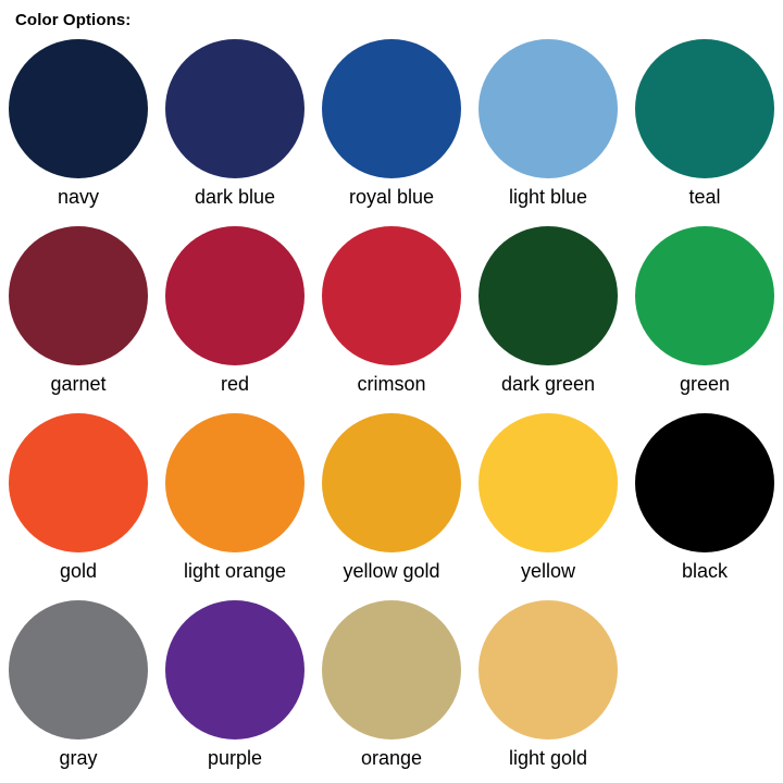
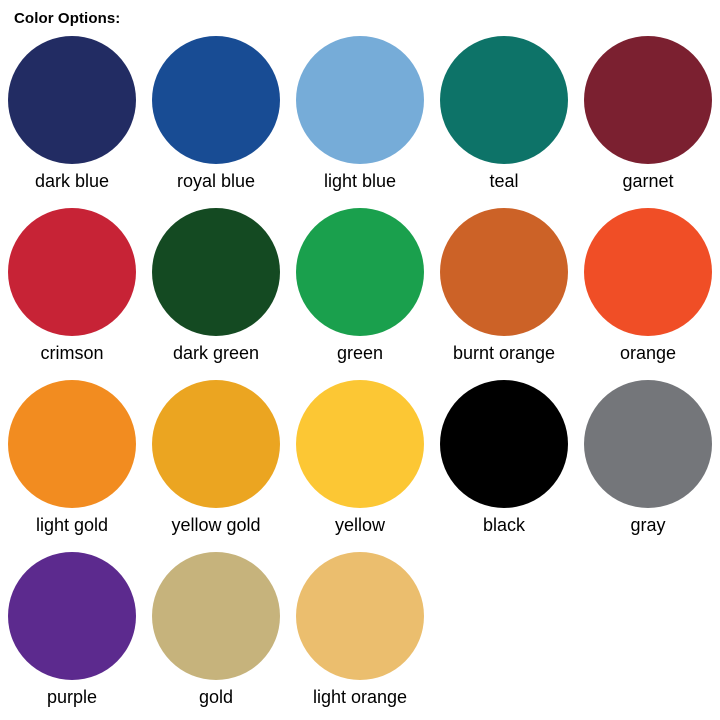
  Color Options:
- navy
  dark blue
  royal blue
  light blue
  teal
  garnet
- red
  crimson
  dark green
  green
+ burnt orange
- gold
+ orange
- light orange
+ light gold
  yellow gold
  yellow
  black
  gray
  purple
- orange
+ gold
- light gold
+ light orange
